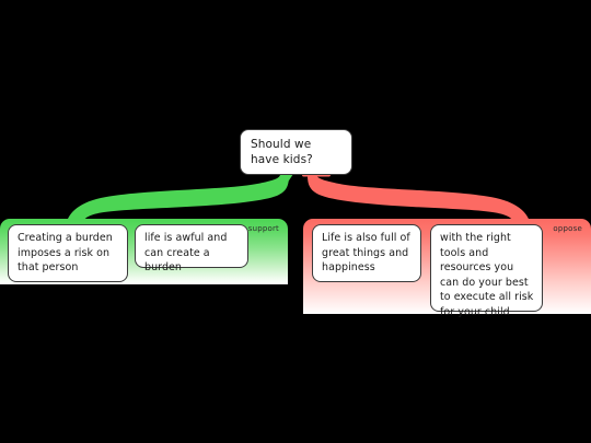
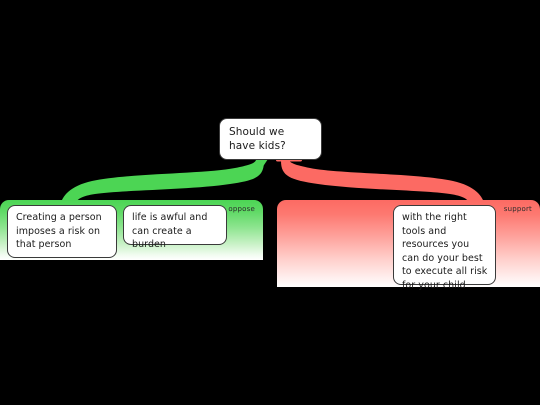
  Should we have kids?
- support
+ oppose
- Creating a burden imposes a risk on that person
+ Creating a person imposes a risk on that person
  life is awful and can create a burden
- oppose
+ support
- Life is also full of great things and happiness
  with the right tools and resources you can do your best to execute all risk for your child
